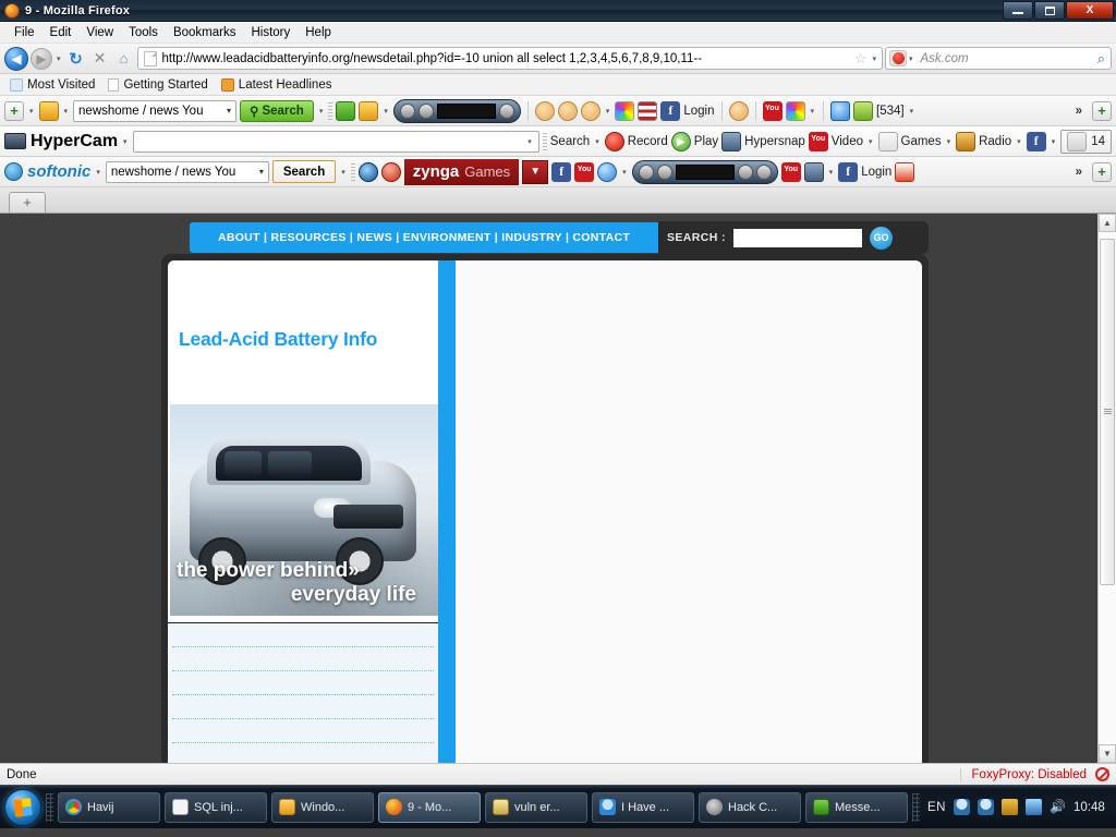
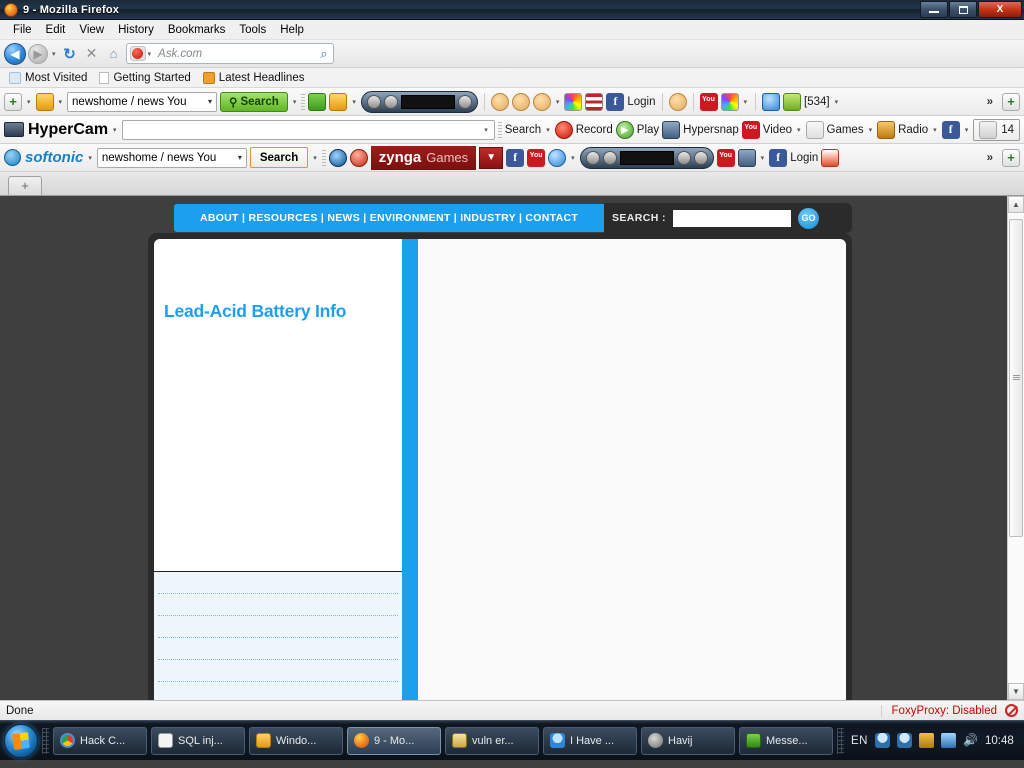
  9 - Mozilla Firefox
  X
  File
  Edit
  View
- Tools
+ History
  Bookmarks
- History
+ Tools
  Help
  ◀
  ▶
  ↻
  ✕
  ⌂
- http://www.leadacidbatteryinfo.org/newsdetail.php?id=-10 union all select 1,2,3,4,5,6,7,8,9,10,11--
- ☆
  Ask.com
  ⌕
  Most Visited
  Getting Started
  Latest Headlines
  +
  newshome / news You
  ▾
  ⚲
  Search
  f
  Login
  [534]
  »
  +
  HyperCam
  Search
  Record
  ▶
  Play
  Hypersnap
  Video
  Games
  Radio
  f
  14
  softonic
  newshome / news You
  ▾
  Search
  zynga
  Games
  ▼
  f
  f
  Login
  »
  +
  +
  ABOUT | RESOURCES | NEWS | ENVIRONMENT | INDUSTRY | CONTACT
  SEARCH :
  GO
  Lead-Acid Battery Info
- the power behind»
- everyday life
  ▲
  ▼
  Done
  FoxyProxy: Disabled
- Havij
+ Hack C...
  SQL inj...
  Windo...
  9 - Mo...
  vuln er...
  I Have ...
- Hack C...
+ Havij
  Messe...
  EN
  🔊
  10:48
